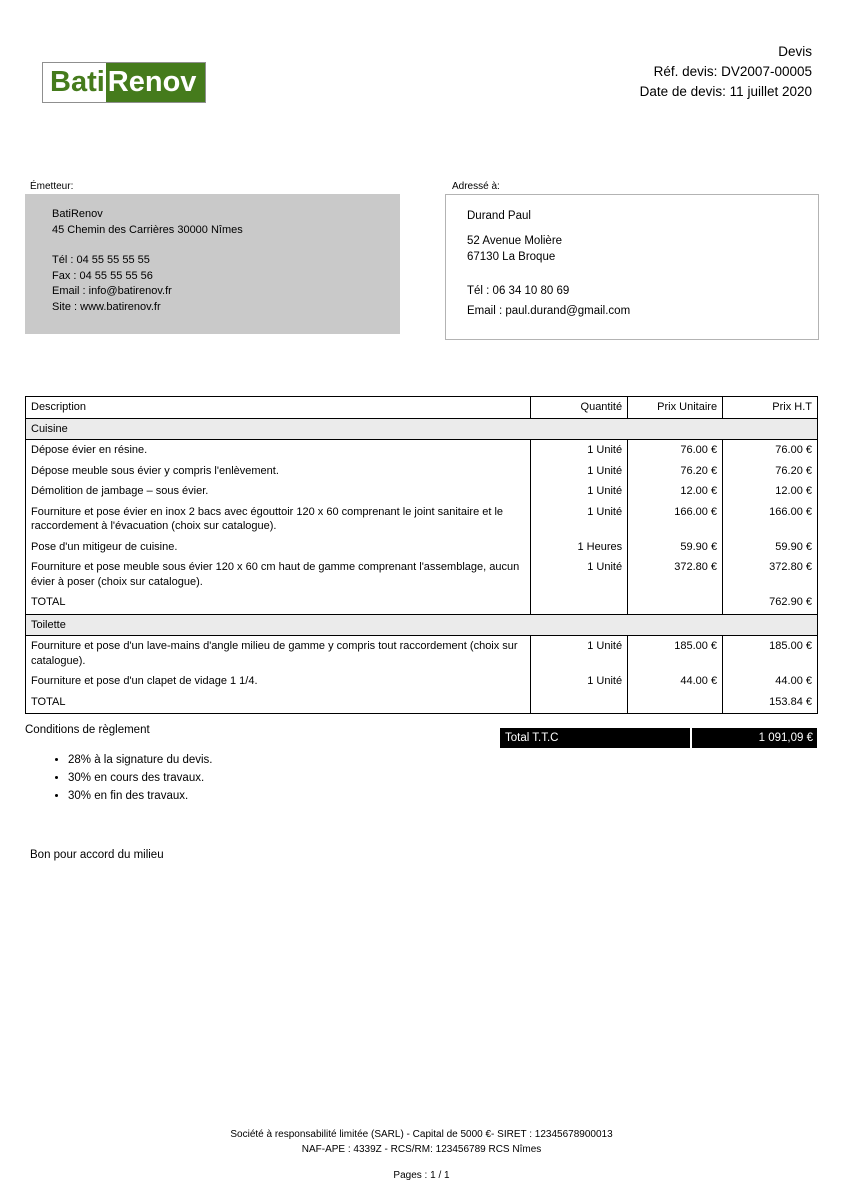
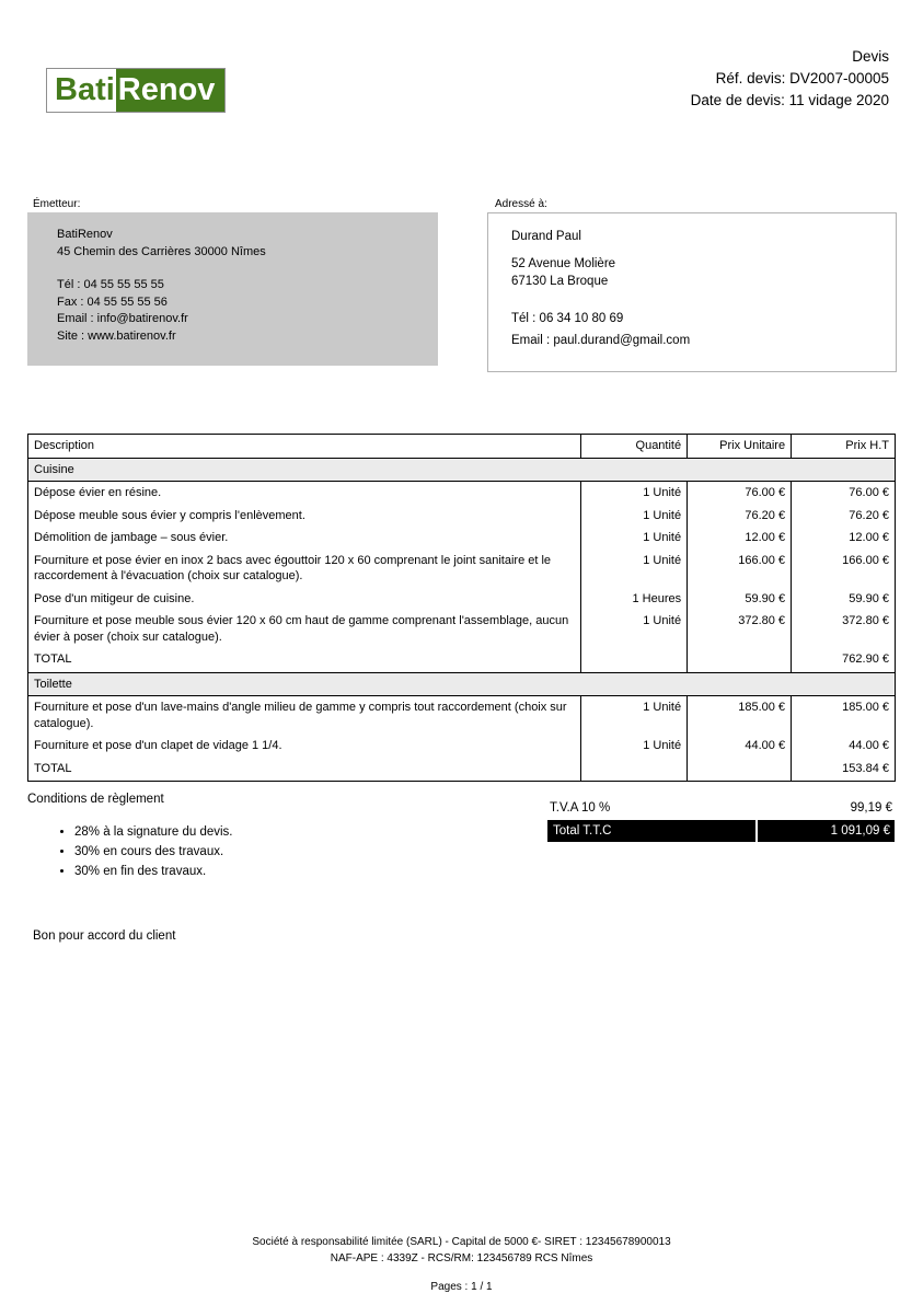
  Devis
  Réf. devis: DV2007-00005
- Date de devis: 11 juillet 2020
+ Date de devis: 11 vidage 2020
  Bati
  Renov
  Émetteur:
  BatiRenov
  45 Chemin des Carrières 30000 Nîmes
  Tél : 04 55 55 55 55
  Fax : 04 55 55 55 56
  Email : info@batirenov.fr
  Site : www.batirenov.fr
  Adressé à:
  Durand Paul
  52 Avenue Molière
  67130 La Broque
  Tél : 06 34 10 80 69
  Email : paul.durand@gmail.com
  Description	Quantité	Prix Unitaire	Prix H.T
  Cuisine
  Dépose évier en résine.	1 Unité	76.00 €	76.00 €
  Dépose meuble sous évier y compris l'enlèvement.	1 Unité	76.20 €	76.20 €
  Démolition de jambage – sous évier.	1 Unité	12.00 €	12.00 €
  Fourniture et pose évier en inox 2 bacs avec égouttoir 120 x 60 comprenant le joint sanitaire et le raccordement à l'évacuation (choix sur catalogue).	1 Unité	166.00 €	166.00 €
  Pose d'un mitigeur de cuisine.	1 Heures	59.90 €	59.90 €
  Fourniture et pose meuble sous évier 120 x 60 cm haut de gamme comprenant l'assemblage, aucun évier à poser (choix sur catalogue).	1 Unité	372.80 €	372.80 €
  TOTAL			762.90 €
  Toilette
  Fourniture et pose d'un lave-mains d'angle milieu de gamme y compris tout raccordement (choix sur catalogue).	1 Unité	185.00 €	185.00 €
  Fourniture et pose d'un clapet de vidage 1 1/4.	1 Unité	44.00 €	44.00 €
  TOTAL			153.84 €
  Conditions de règlement
  28% à la signature du devis.
  30% en cours des travaux.
  30% en fin des travaux.
+ T.V.A 10 %
+ 99,19 €
  Total T.T.C
  1 091,09 €
- Bon pour accord du milieu
+ Bon pour accord du client
  Société à responsabilité limitée (SARL) - Capital de 5000 €- SIRET : 12345678900013
  NAF-APE : 4339Z - RCS/RM: 123456789 RCS Nîmes
  Pages : 1 / 1
